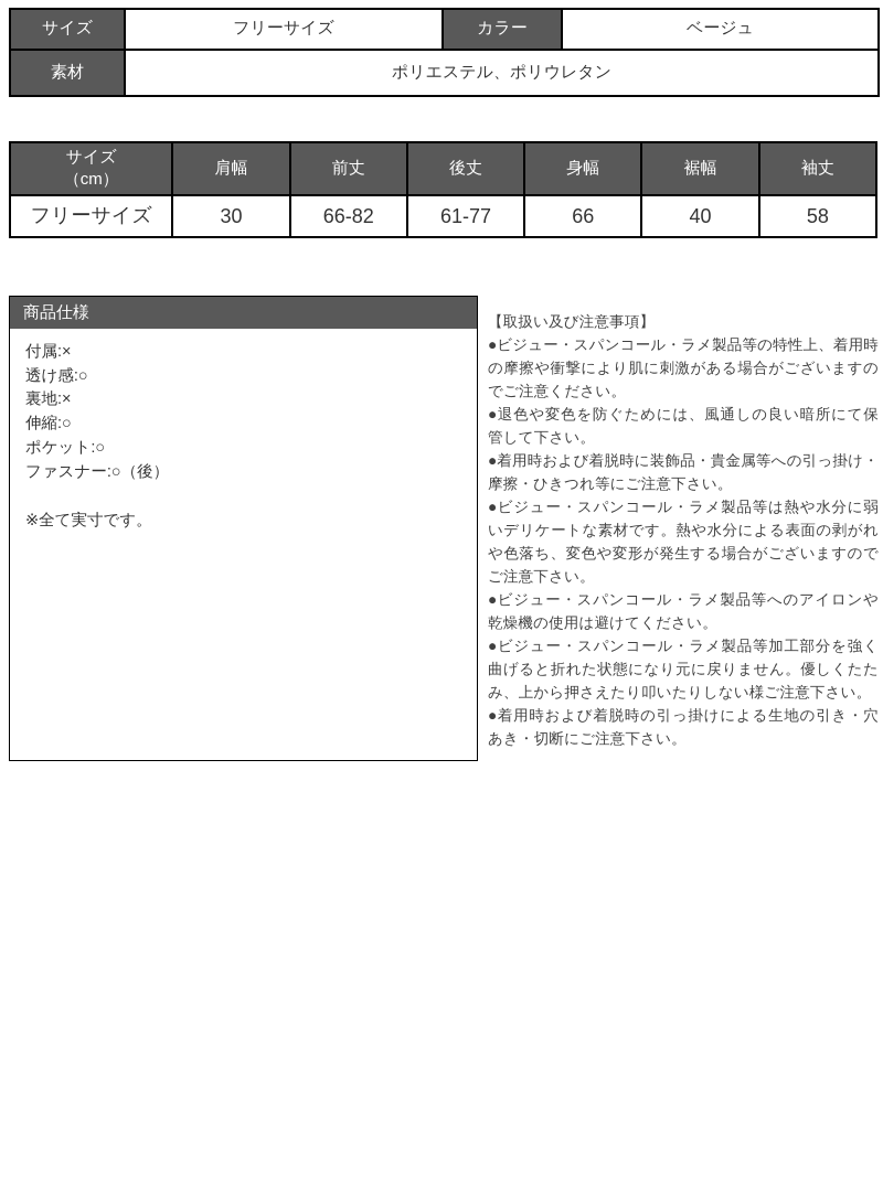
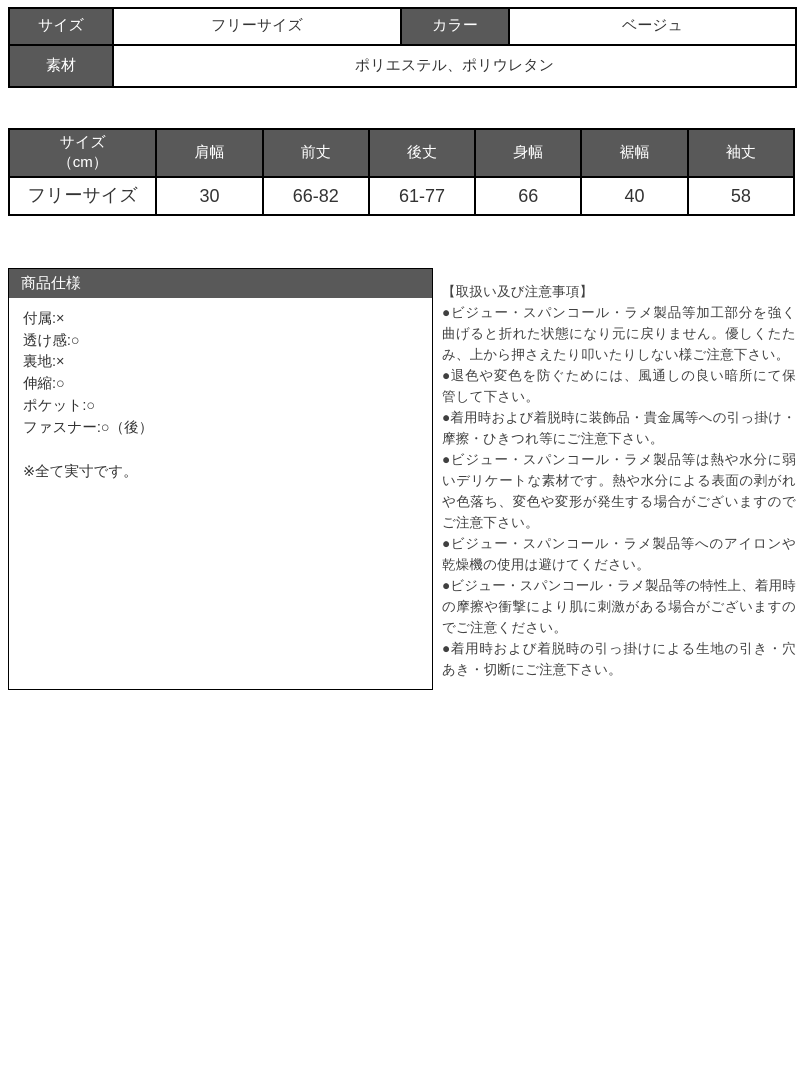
  サイズ	フリーサイズ	カラー	ベージュ
  素材	ポリエステル、ポリウレタン
  サイズ （cm）	肩幅	前丈	後丈	身幅	裾幅	袖丈
  フリーサイズ	30	66-82	61-77	66	40	58
  商品仕様
  付属:×
  透け感:○
  裏地:×
  伸縮:○
  ポケット:○
  ファスナー:○（後）
  ※全て実寸です。
  【取扱い及び注意事項】
- ●ビジュー・スパンコール・ラメ製品等の特性上、着用時の摩擦や衝撃により肌に刺激がある場合がございますのでご注意ください。
+ ●ビジュー・スパンコール・ラメ製品等加工部分を強く曲げると折れた状態になり元に戻りません。優しくたたみ、上から押さえたり叩いたりしない様ご注意下さい。
  ●退色や変色を防ぐためには、風通しの良い暗所にて保管して下さい。
  ●着用時および着脱時に装飾品・貴金属等への引っ掛け・摩擦・ひきつれ等にご注意下さい。
  ●ビジュー・スパンコール・ラメ製品等は熱や水分に弱いデリケートな素材です。熱や水分による表面の剥がれや色落ち、変色や変形が発生する場合がございますのでご注意下さい。
  ●ビジュー・スパンコール・ラメ製品等へのアイロンや乾燥機の使用は避けてください。
- ●ビジュー・スパンコール・ラメ製品等加工部分を強く曲げると折れた状態になり元に戻りません。優しくたたみ、上から押さえたり叩いたりしない様ご注意下さい。
+ ●ビジュー・スパンコール・ラメ製品等の特性上、着用時の摩擦や衝撃により肌に刺激がある場合がございますのでご注意ください。
  ●着用時および着脱時の引っ掛けによる生地の引き・穴あき・切断にご注意下さい。
